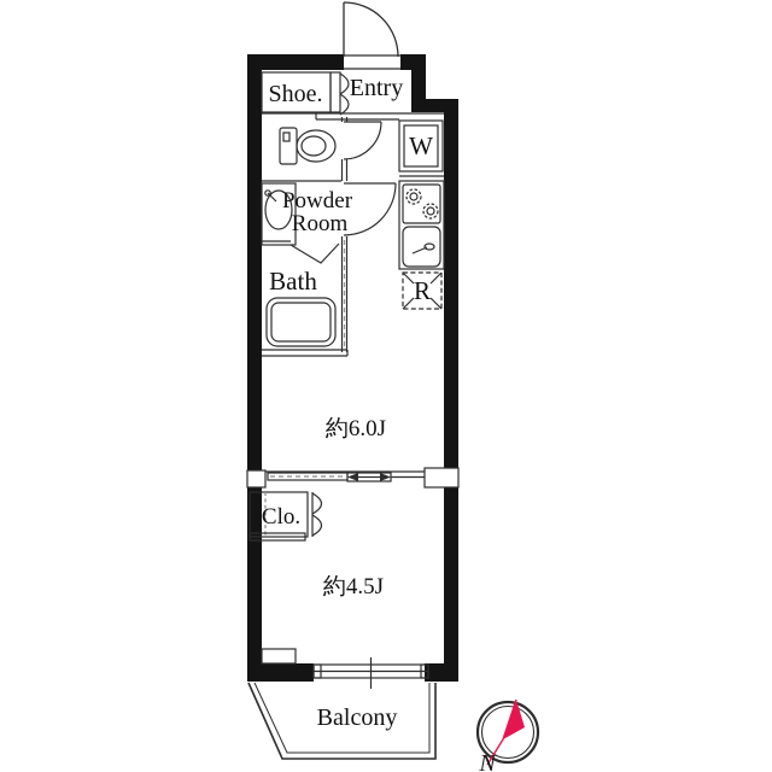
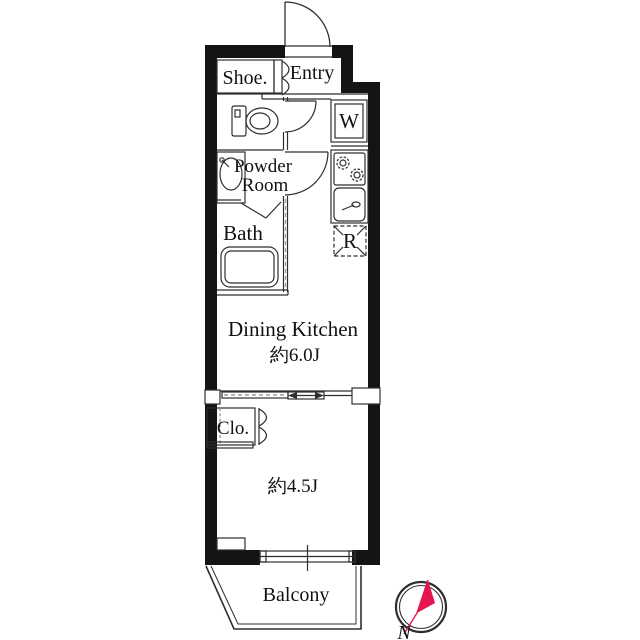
  N
  Shoe.
  Entry
  Powder
  Room
  Bath
  W
  R
+ Dining Kitchen
  約6.0J
  Clo.
  約4.5J
  Balcony
